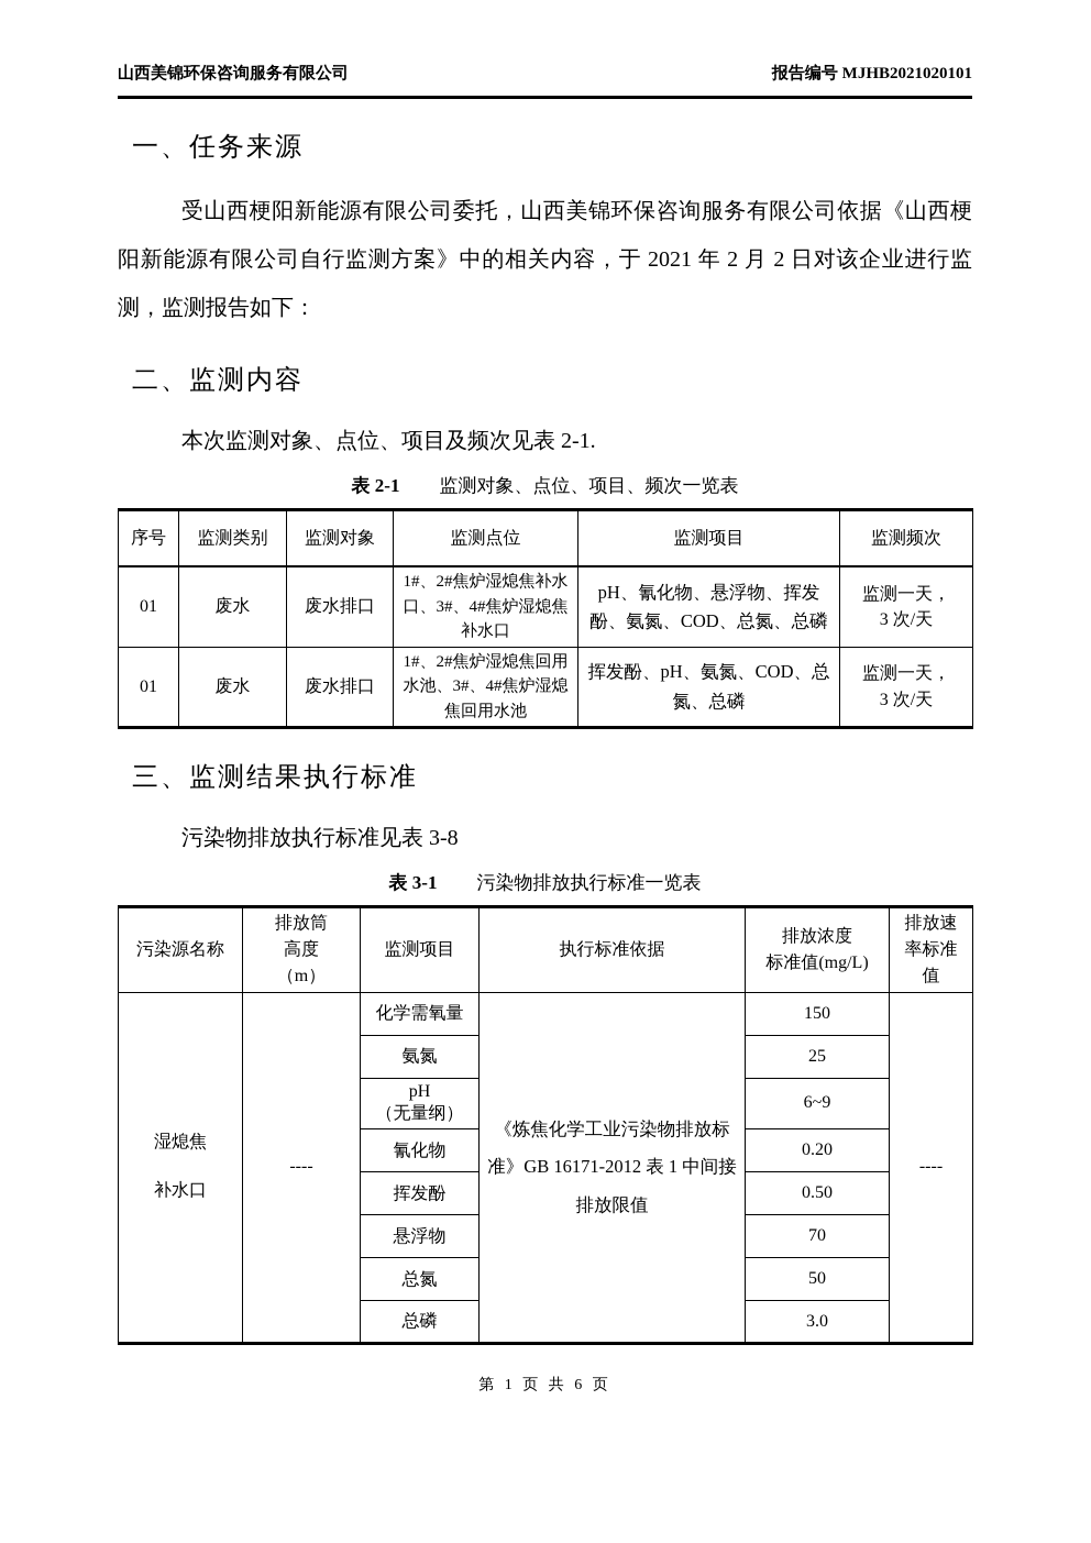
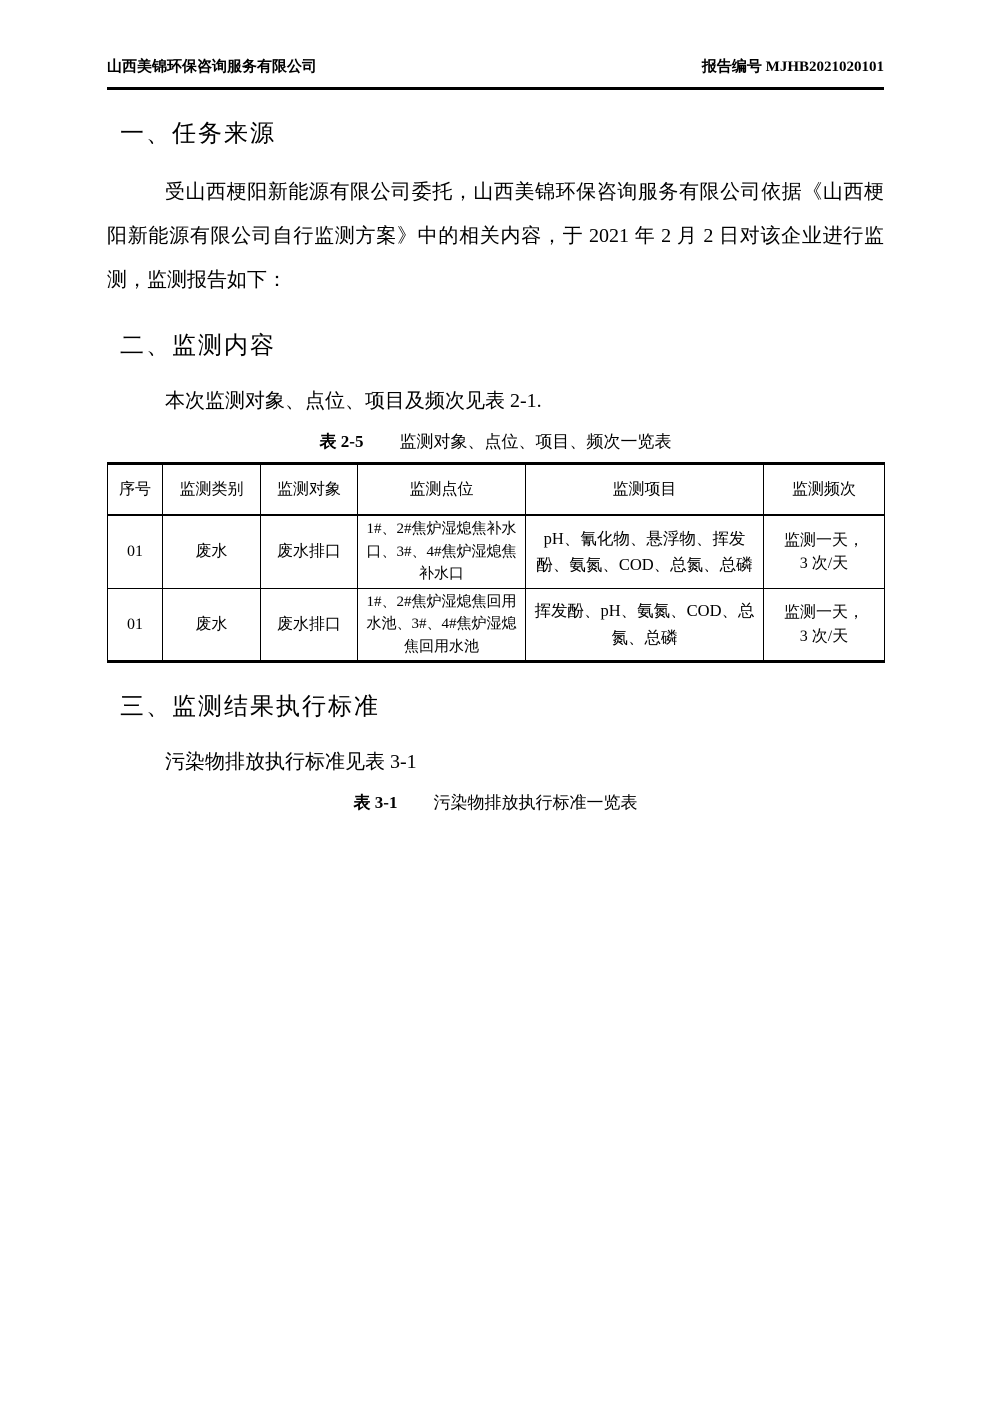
  山西美锦环保咨询服务有限公司
  报告编号 MJHB2021020101
  一、任务来源
  受山西梗阳新能源有限公司委托，山西美锦环保咨询服务有限公司依据《山西梗阳新能源有限公司自行监测方案》中的相关内容，于 2021 年 2 月 2 日对该企业进行监测，监测报告如下：
  二、监测内容
  本次监测对象、点位、项目及频次见表 2-1.
- 表 2-1 监测对象、点位、项目、频次一览表
+ 表 2-5 监测对象、点位、项目、频次一览表
  序号	监测类别	监测对象	监测点位	监测项目	监测频次
  01	废水	废水排口	1#、2#焦炉湿熄焦补水口、3#、4#焦炉湿熄焦补水口	pH、氰化物、悬浮物、挥发酚、氨氮、COD、总氮、总磷	监测一天， 3 次/天
  01	废水	废水排口	1#、2#焦炉湿熄焦回用水池、3#、4#焦炉湿熄焦回用水池	挥发酚、pH、氨氮、COD、总氮、总磷	监测一天， 3 次/天
  三、监测结果执行标准
- 污染物排放执行标准见表 3-8
+ 污染物排放执行标准见表 3-1
  表 3-1 污染物排放执行标准一览表
- 污染源名称	排放筒 高度 （m）	监测项目	执行标准依据	排放浓度 标准值(mg/L)	排放速 率标准 值
- 湿熄焦 补水口	----	化学需氧量	《炼焦化学工业污染物排放标准》GB 16171-2012 表 1 中间接排放限值	150	----
- 氨氮	25
- pH （无量纲）	6~9
- 氰化物	0.20
- 挥发酚	0.50
- 悬浮物	70
- 总氮	50
- 总磷	3.0
- 第 1 页 共 6 页
